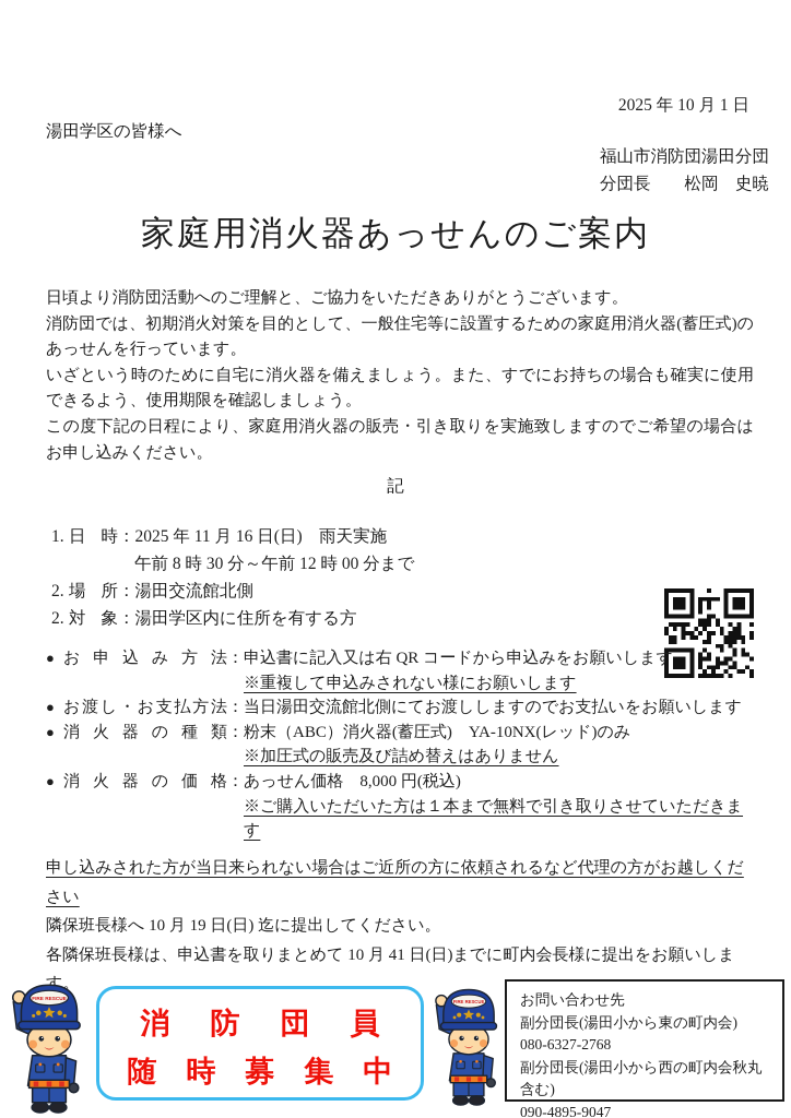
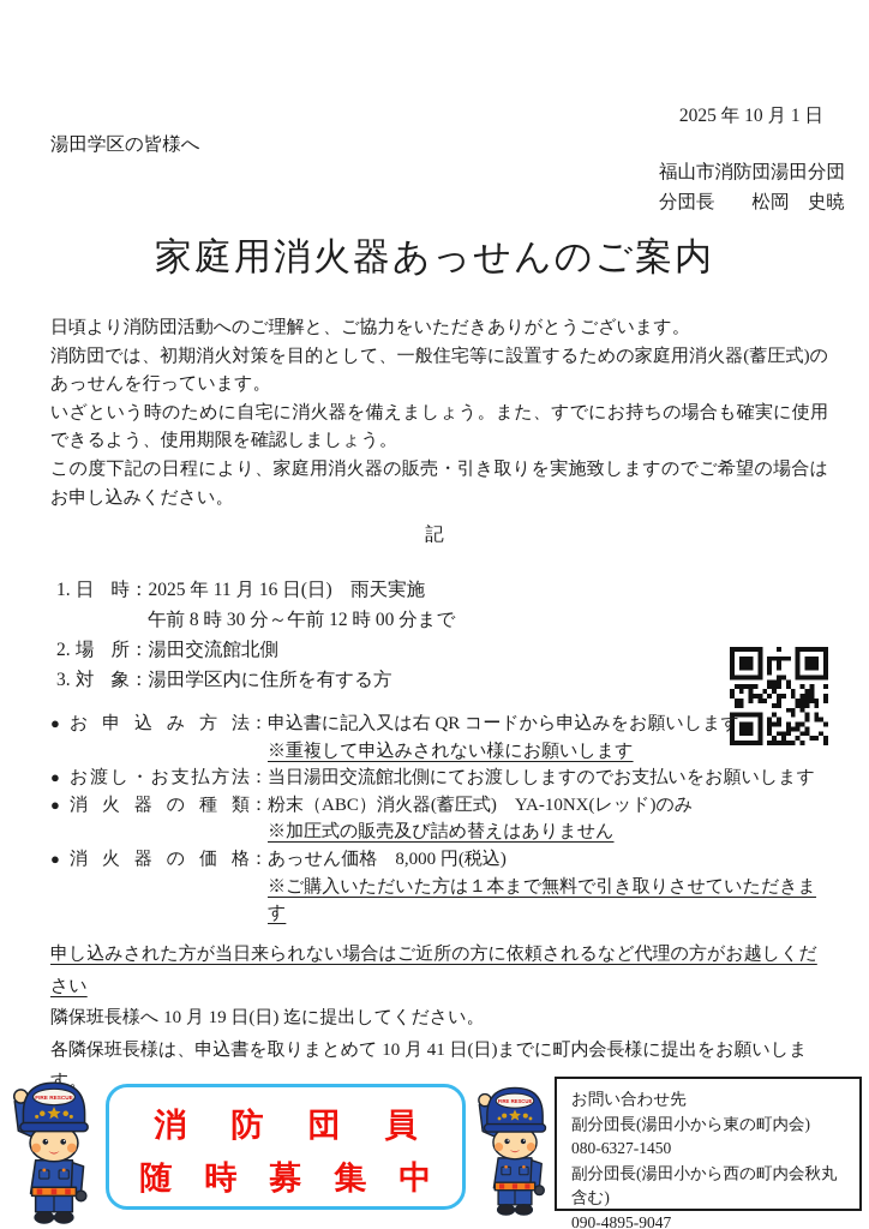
  2025 年 10 月 1 日
  湯田学区の皆様へ
  福山市消防団湯田分団
  分団長 松岡 史暁
  家庭用消火器あっせんのご案内
  日頃より消防団活動へのご理解と、ご協力をいただきありがとうございます。
  消防団では、初期消火対策を目的として、一般住宅等に設置するための家庭用消火器(蓄圧式)のあっせんを行っています。
  いざという時のために自宅に消火器を備えましょう。また、すでにお持ちの場合も確実に使用できるよう、使用期限を確認しましょう。
  この度下記の日程により、家庭用消火器の販売・引き取りを実施致しますのでご希望の場合はお申し込みください。
  記
  1. 日時：2025 年 11 月 16 日(日) 雨天実施
  午前 8 時 30 分～午前 12 時 00 分まで
  2. 場所：湯田交流館北側
- 2. 対象：湯田学区内に住所を有する方
+ 3. 対象：湯田学区内に住所を有する方
  ● お申込み方法：申込書に記入又は右 QR コードから申込みをお願いします
  ※重複して申込みされない様にお願いします
  ● お渡し・お支払方法：当日湯田交流館北側にてお渡ししますのでお支払いをお願いします
  ● 消火器の種類：粉末（ABC）消火器(蓄圧式) YA-10NX(レッド)のみ
  ※加圧式の販売及び詰め替えはありません
  ● 消火器の価格：あっせん価格 8,000 円(税込)
  ※ご購入いただいた方は１本まで無料で引き取りさせていただきます
  申し込みされた方が当日来られない場合はご近所の方に依頼されるなど代理の方がお越しください
  隣保班長様へ 10 月 19 日(日) 迄に提出してください。
  各隣保班長様は、申込書を取りまとめて 10 月 41 日(日)までに町内会長様に提出をお願いします。
  消 防 団 員
  随 時 募 集 中
  お問い合わせ先
  副分団長(湯田小から東の町内会)
- 080-6327-2768
+ 080-6327-1450
  副分団長(湯田小から西の町内会秋丸含む)
  090-4895-9047
